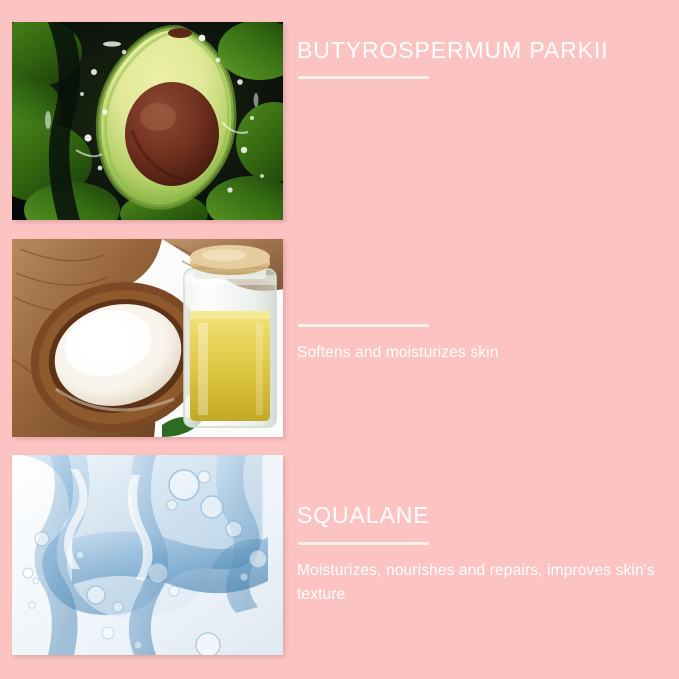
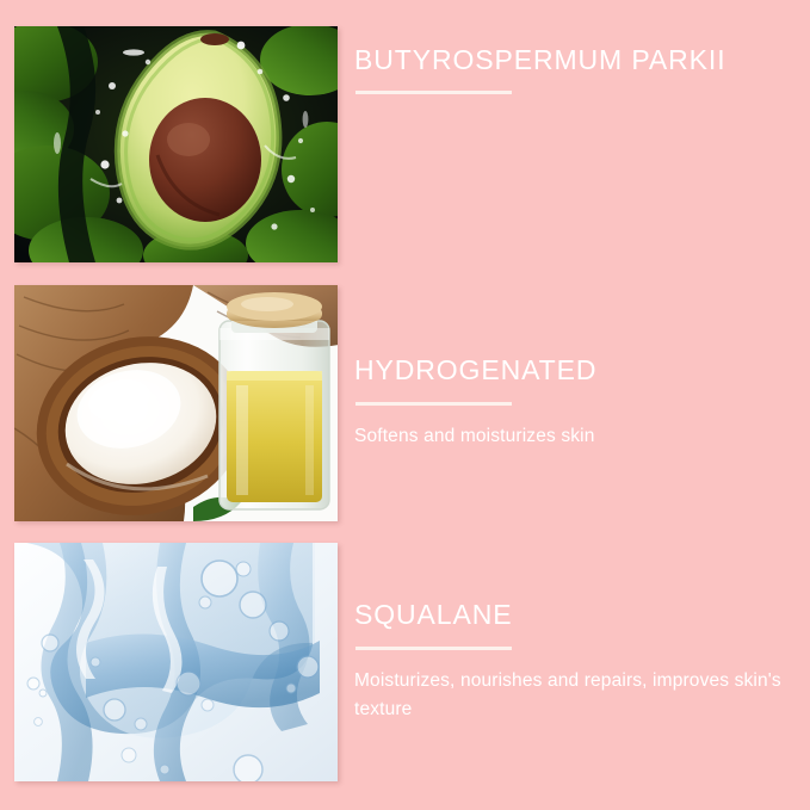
  BUTYROSPERMUM PARKII
+ HYDROGENATED
  Softens and moisturizes skin
  SQUALANE
  Moisturizes, nourishes and repairs, improves skin's texture
